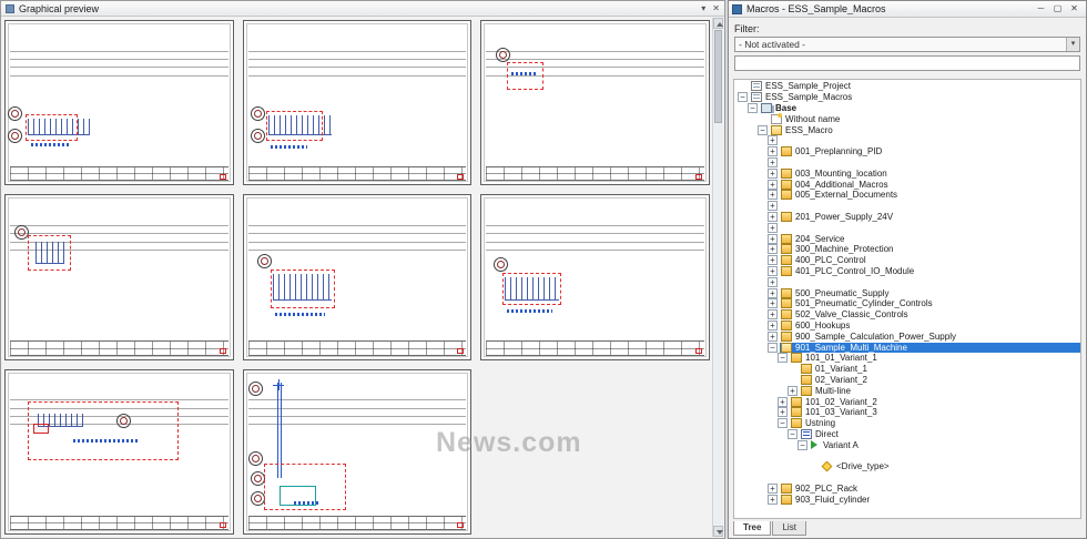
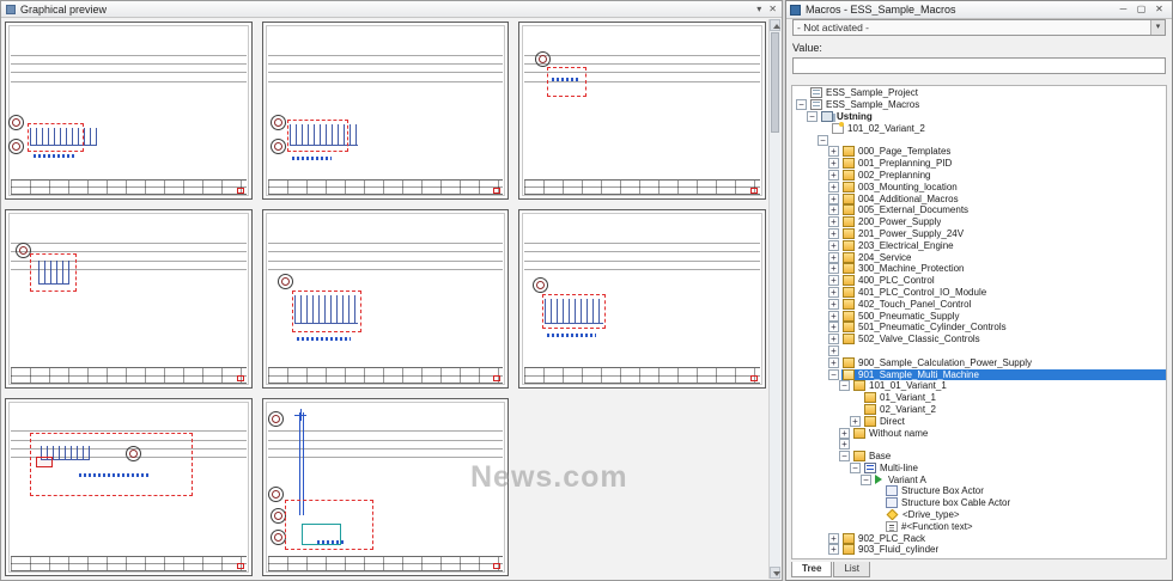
  Graphical preview
  ▾
  ✕
  News.com
  Macros - ESS_Sample_Macros
  ─
  ▢
  ✕
- Filter:
  - Not activated -
+ Value:
  ESS_Sample_Project
  −
  ESS_Sample_Macros
  −
- Base
+ Ustning
- Without name
+ 101_02_Variant_2
  −
- ESS_Macro
  +
+ 000_Page_Templates
  +
  001_Preplanning_PID
  +
+ 002_Preplanning
  +
  003_Mounting_location
  +
  004_Additional_Macros
  +
  005_External_Documents
  +
+ 200_Power_Supply
  +
  201_Power_Supply_24V
  +
+ 203_Electrical_Engine
  +
  204_Service
  +
  300_Machine_Protection
  +
  400_PLC_Control
  +
  401_PLC_Control_IO_Module
  +
+ 402_Touch_Panel_Control
  +
  500_Pneumatic_Supply
  +
  501_Pneumatic_Cylinder_Controls
  +
  502_Valve_Classic_Controls
  +
- 600_Hookups
  +
  900_Sample_Calculation_Power_Supply
  −
  901_Sample_Multi_Machine
  −
  101_01_Variant_1
  01_Variant_1
  02_Variant_2
  +
- Multi-line
+ Direct
  +
- 101_02_Variant_2
+ Without name
  +
- 101_03_Variant_3
  −
- Ustning
+ Base
  −
- Direct
+ Multi-line
  −
  Variant A
+ Structure Box Actor
+ Structure box Cable Actor
  <Drive_type>
+ #<Function text>
  +
  902_PLC_Rack
  +
  903_Fluid_cylinder
  Tree
  List
